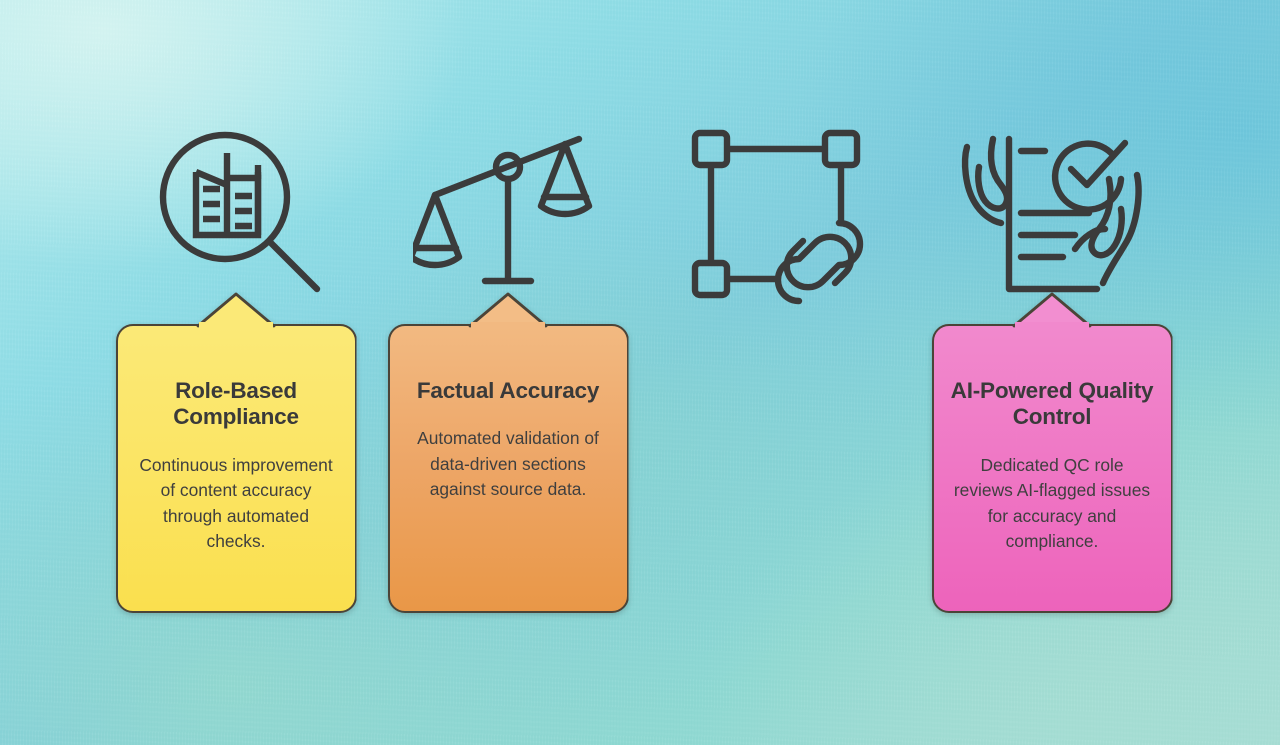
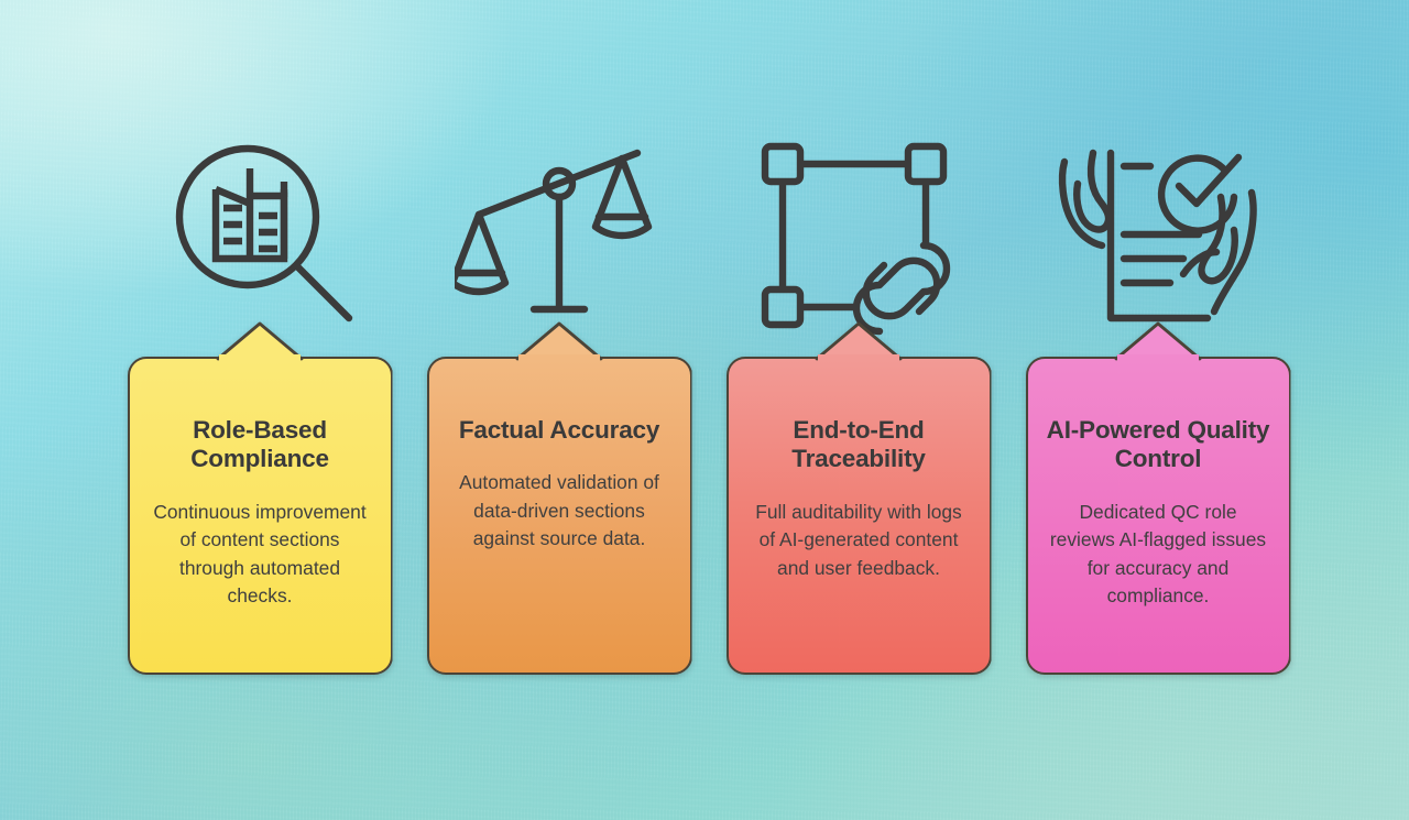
  Role-Based Compliance
- Continuous improvement of content accuracy through automated checks.
+ Continuous improvement of content sections through automated checks.
  Factual Accuracy
  Automated validation of data-driven sections against source data.
+ End-to-End Traceability
+ Full auditability with logs of AI-generated content and user feedback.
  AI-Powered Quality Control
  Dedicated QC role reviews AI-flagged issues for accuracy and compliance.
